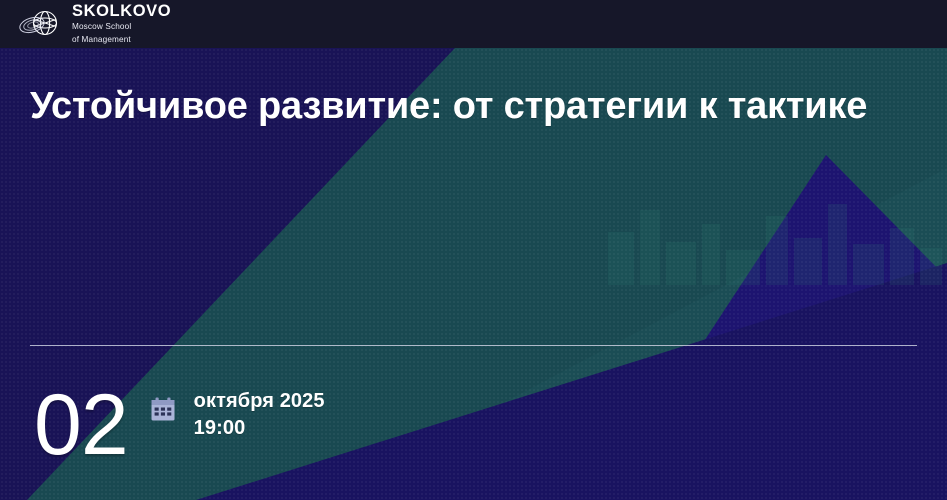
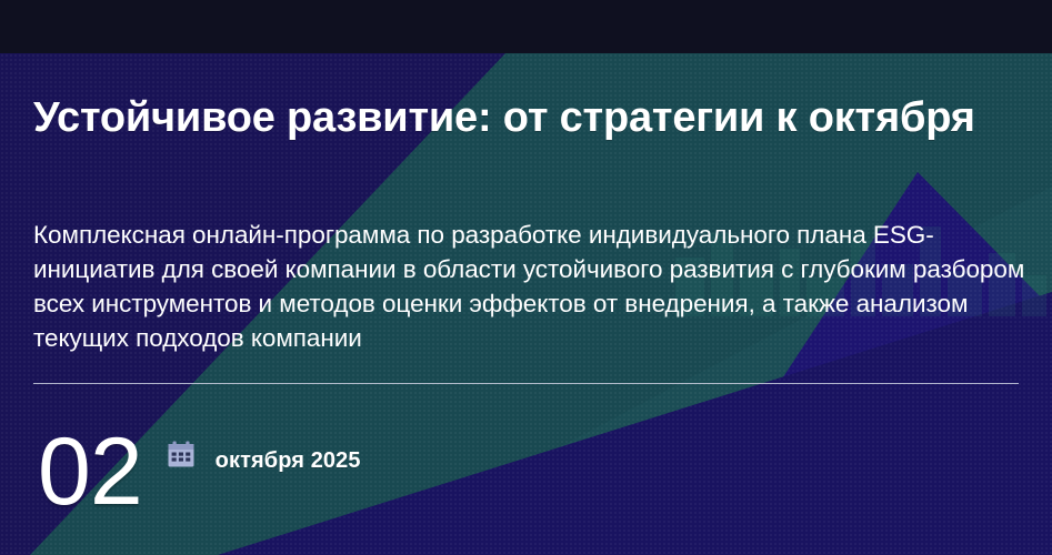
- SKOLKOVO
- Moscow School
- of Management
- Устойчивое развитие: от стратегии к тактике
+ Устойчивое развитие: от стратегии к октября
+ Комплексная онлайн-программа по разработке индивидуального плана ESG-инициатив для своей компании в области устойчивого развития с глубоким разбором всех инструментов и методов оценки эффектов от внедрения, а также анализом текущих подходов компании
  02
  октября 2025
- 19:00
